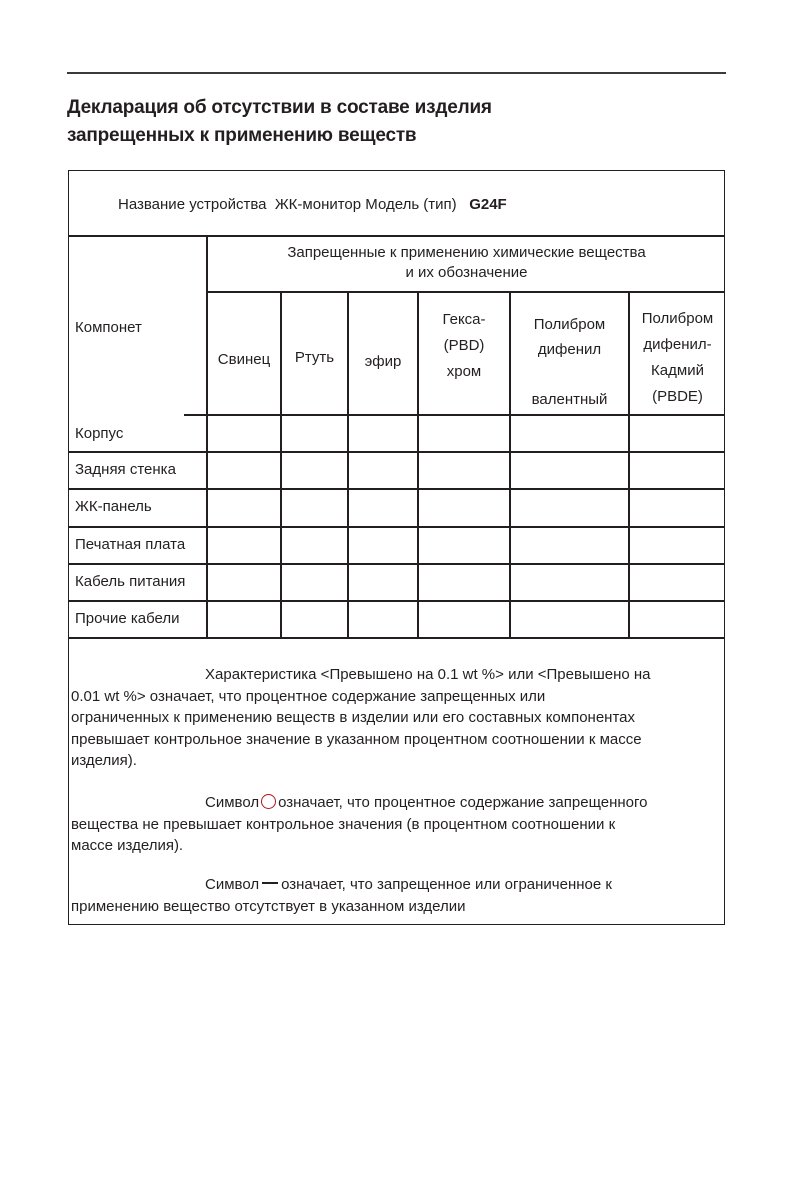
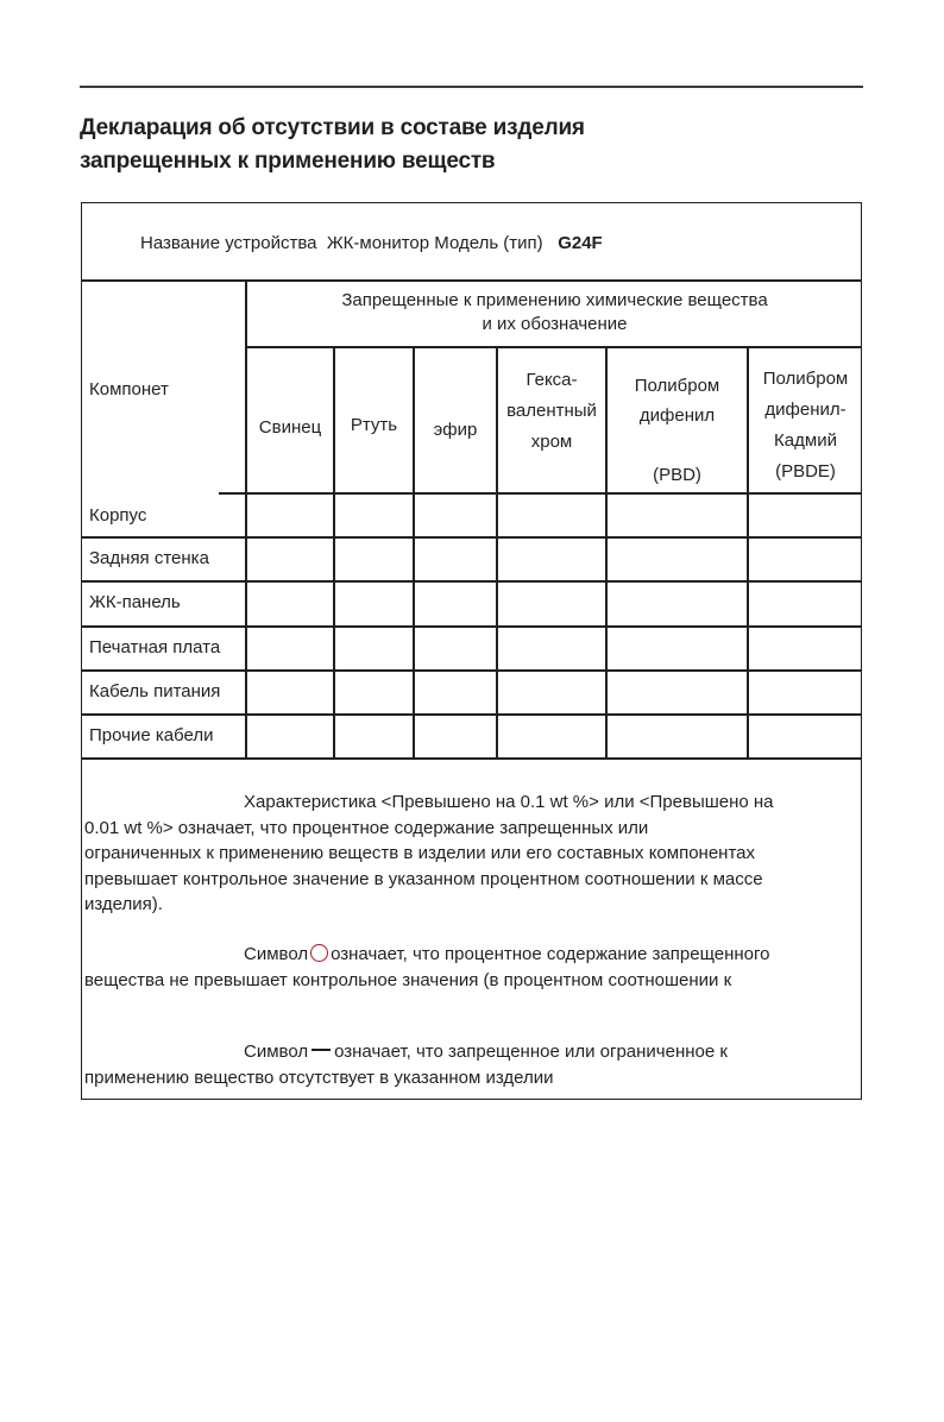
  Декларация об отсутствии в составе изделия
  запрещенных к применению веществ
  Название устройства ЖК-монитор Модель (тип) G24F
  Запрещенные к применению химические вещества
  и их обозначение
  Компонет
  Свинец
  Ртуть
  эфир
  Гекса-
- (PBD)
+ валентный
  хром
  Полибром
  дифенил
- валентный
+ (PBD)
  Полибром
  дифенил-
  Кадмий
  (PBDE)
  Корпус
  Задняя стенка
  ЖК-панель
  Печатная плата
  Кабель питания
  Прочие кабели
  Характеристика <Превышено на 0.1 wt %> или <Превышено на
  0.01 wt %> означает, что процентное содержание запрещенных или
  ограниченных к применению веществ в изделии или его составных компонентах
  превышает контрольное значение в указанном процентном соотношении к массе
  изделия).
  Символ означает, что процентное содержание запрещенного
  вещества не превышает контрольное значения (в процентном соотношении к
- массе изделия).
  Символ означает, что запрещенное или ограниченное к
  применению вещество отсутствует в указанном изделии
